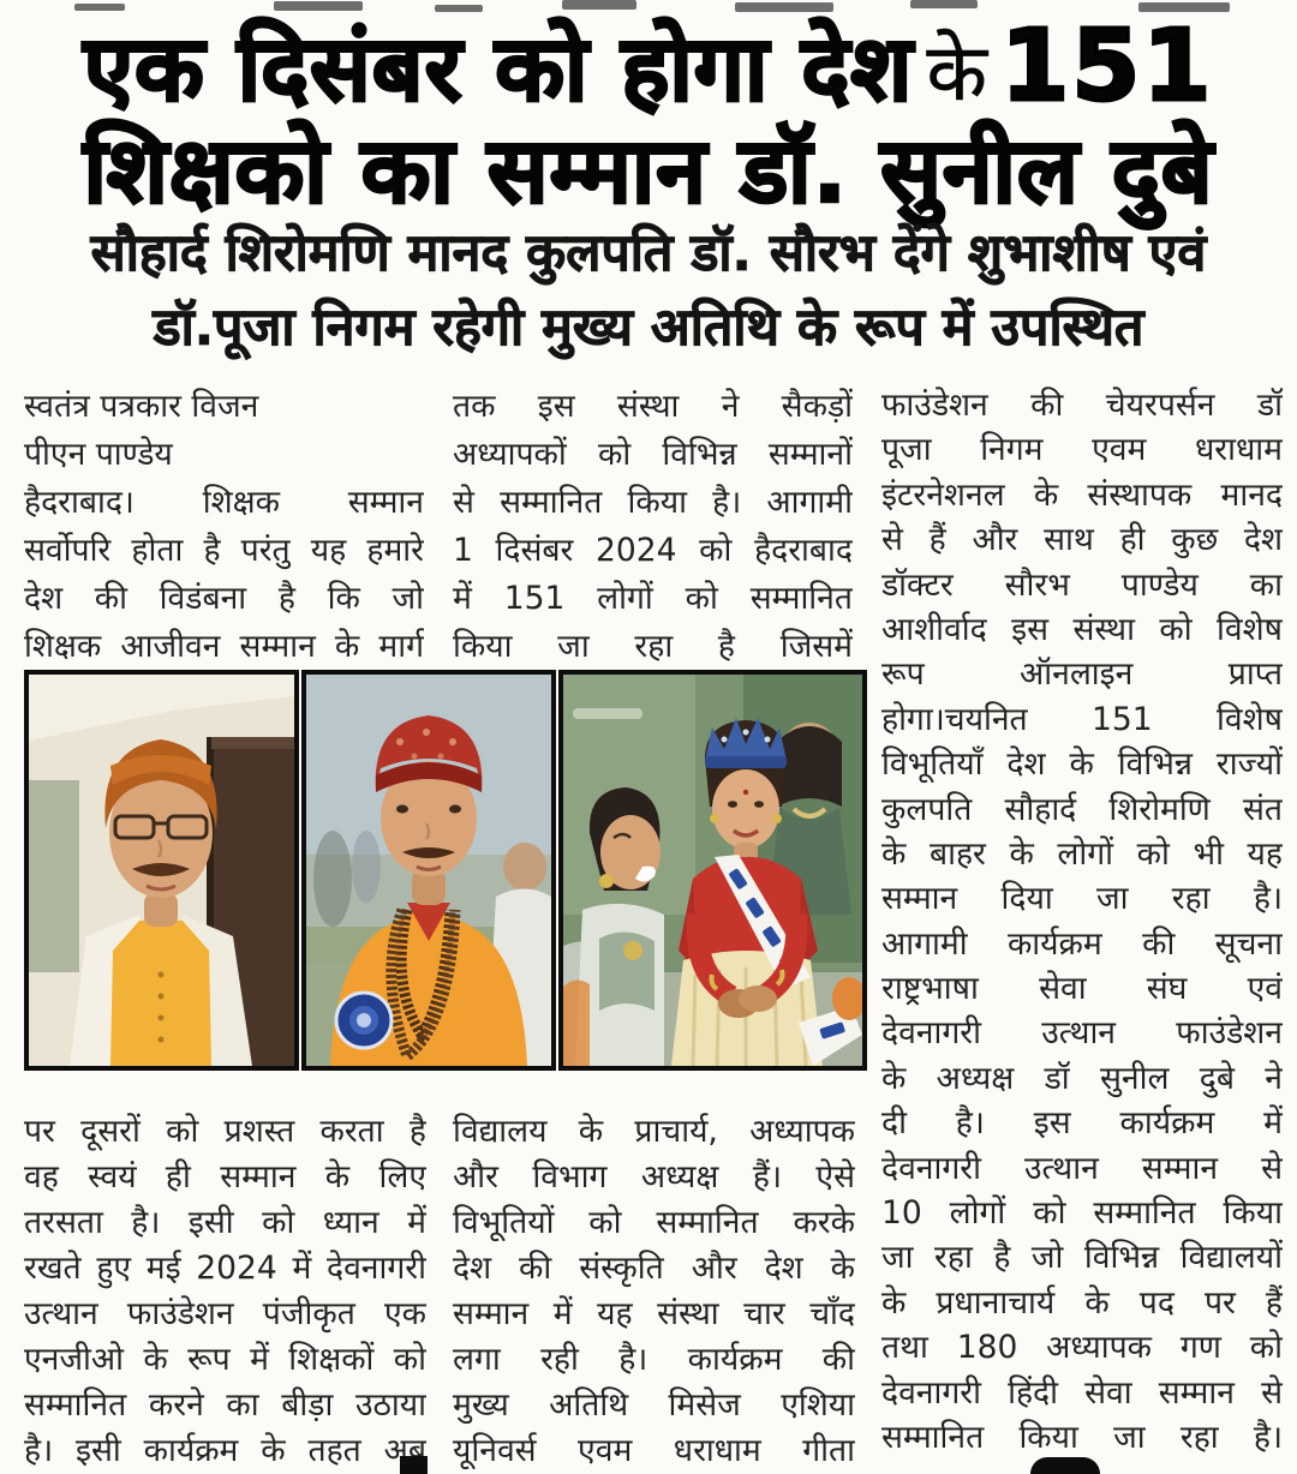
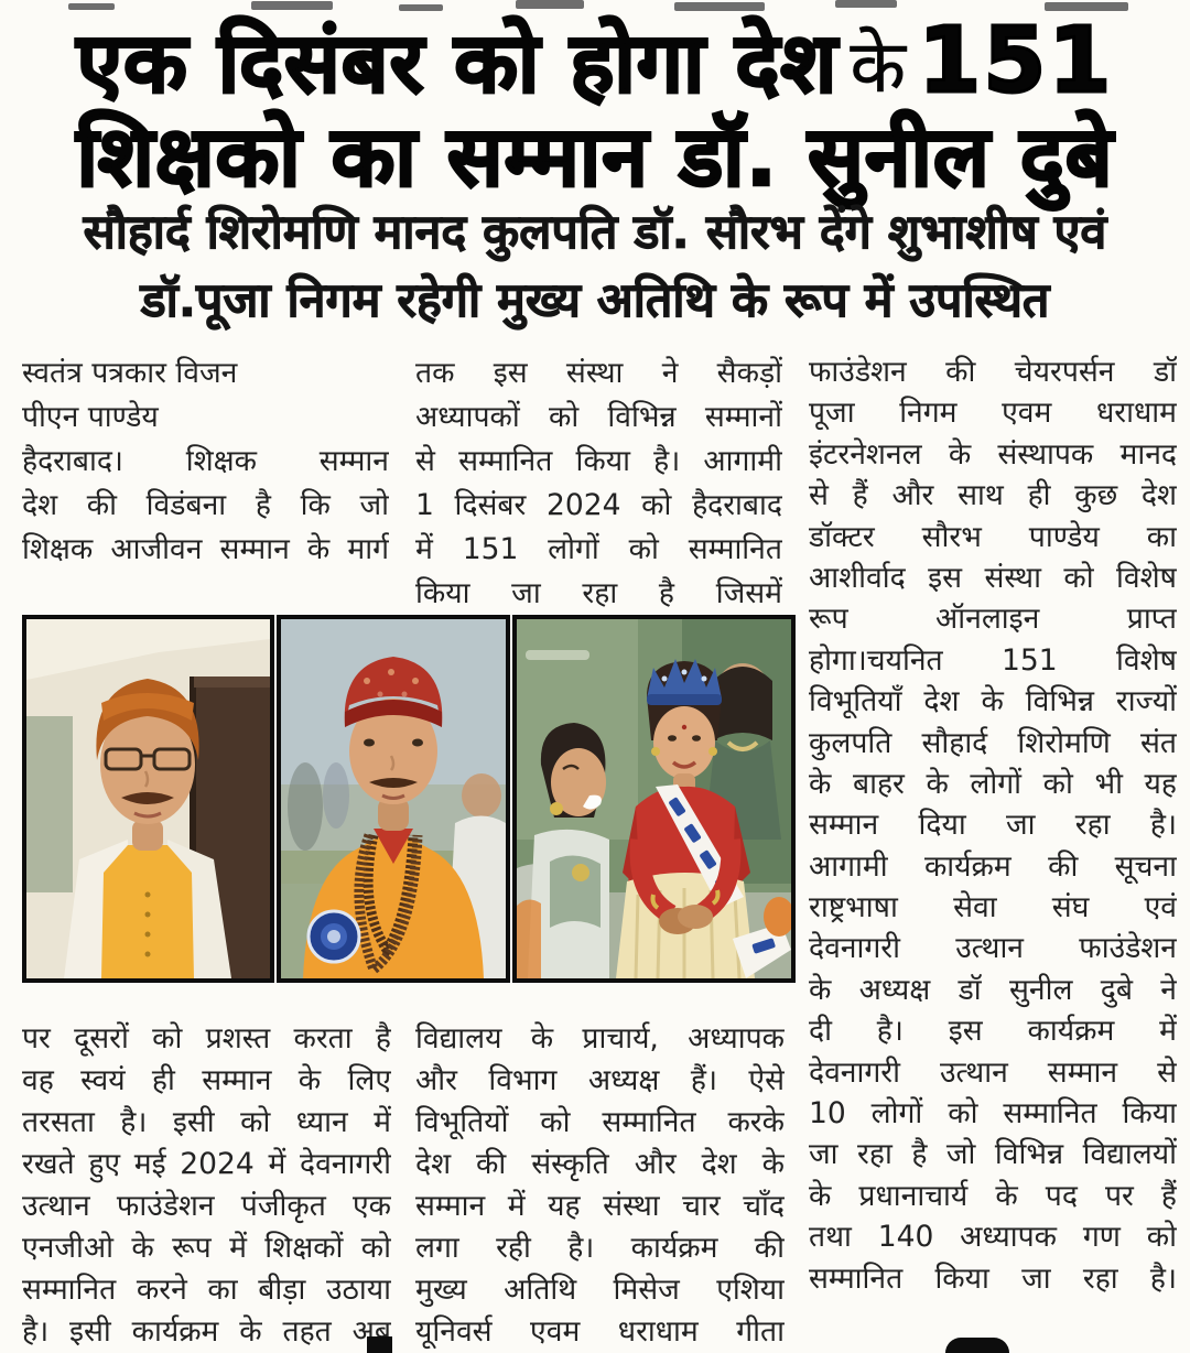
  एक दिसंबर को होगा देश के 151
  शिक्षको का सम्मान डॉ. सुनील दुबे
  सौहार्द शिरोमणि मानद कुलपति डॉ. सौरभ देंगे शुभाशीष एवं
  डॉ.पूजा निगम रहेगी मुख्य अतिथि के रूप में उपस्थित
  स्वतंत्र पत्रकार विजन
  पीएन पाण्डेय
  हैदराबाद। शिक्षक सम्मान
- सर्वोपरि होता है परंतु यह हमारे
  देश की विडंबना है कि जो
  शिक्षक आजीवन सम्मान के मार्ग
  तक इस संस्था ने सैकड़ों
  अध्यापकों को विभिन्न सम्मानों
  से सम्मानित किया है। आगामी
  1 दिसंबर 2024 को हैदराबाद
  में 151 लोगों को सम्मानित
  किया जा रहा है जिसमें
  फाउंडेशन की चेयरपर्सन डॉ
  पूजा निगम एवम धराधाम
  इंटरनेशनल के संस्थापक मानद
  से हैं और साथ ही कुछ देश
  डॉक्टर सौरभ पाण्डेय का
  आशीर्वाद इस संस्था को विशेष
  रूप ऑनलाइन प्राप्त
  होगा।चयनित 151 विशेष
  विभूतियाँ देश के विभिन्न राज्यों
  कुलपति सौहार्द शिरोमणि संत
  के बाहर के लोगों को भी यह
  सम्मान दिया जा रहा है।
  आगामी कार्यक्रम की सूचना
  राष्ट्रभाषा सेवा संघ एवं
  देवनागरी उत्थान फाउंडेशन
  के अध्यक्ष डॉ सुनील दुबे ने
  दी है। इस कार्यक्रम में
  देवनागरी उत्थान सम्मान से
  10 लोगों को सम्मानित किया
  जा रहा है जो विभिन्न विद्यालयों
  के प्रधानाचार्य के पद पर हैं
- तथा 180 अध्यापक गण को
+ तथा 140 अध्यापक गण को
- देवनागरी हिंदी सेवा सम्मान से
  सम्मानित किया जा रहा है।
  पर दूसरों को प्रशस्त करता है
  वह स्वयं ही सम्मान के लिए
  तरसता है। इसी को ध्यान में
  रखते हुए मई 2024 में देवनागरी
  उत्थान फाउंडेशन पंजीकृत एक
  एनजीओ के रूप में शिक्षकों को
  सम्मानित करने का बीड़ा उठाया
  है। इसी कार्यक्रम के तहत अब
  विद्यालय के प्राचार्य, अध्यापक
  और विभाग अध्यक्ष हैं। ऐसे
  विभूतियों को सम्मानित करके
  देश की संस्कृति और देश के
  सम्मान में यह संस्था चार चाँद
  लगा रही है। कार्यक्रम की
  मुख्य अतिथि मिसेज एशिया
  यूनिवर्स एवम धराधाम गीता
